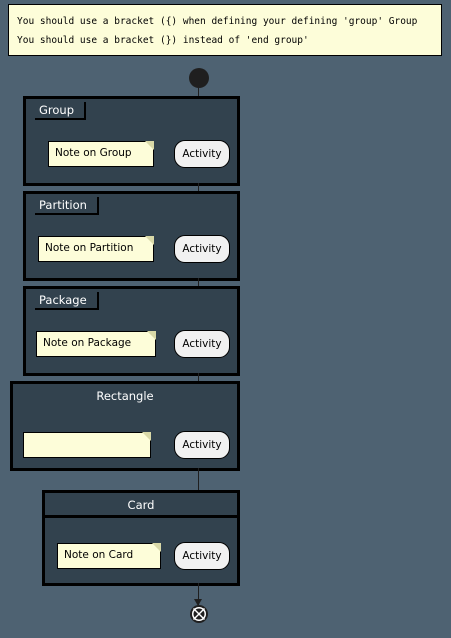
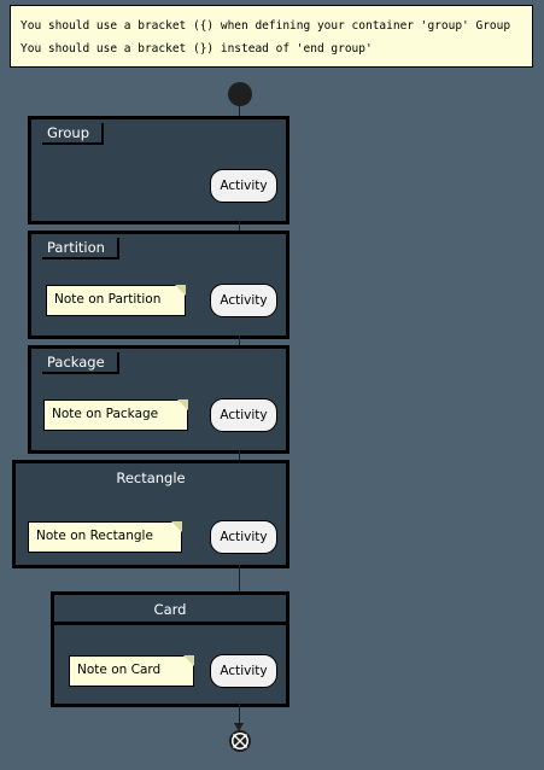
- You should use a bracket ({) when defining your defining 'group' Group
+ You should use a bracket ({) when defining your container 'group' Group
  You should use a bracket (}) instead of 'end group'
  Group
- Note on Group
  Activity
  Partition
  Note on Partition
  Activity
  Package
  Note on Package
  Activity
  Rectangle
+ Note on Rectangle
  Activity
  Card
  Note on Card
  Activity
